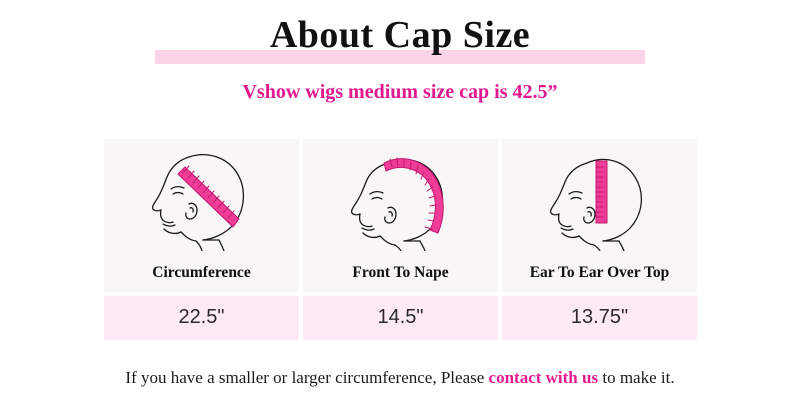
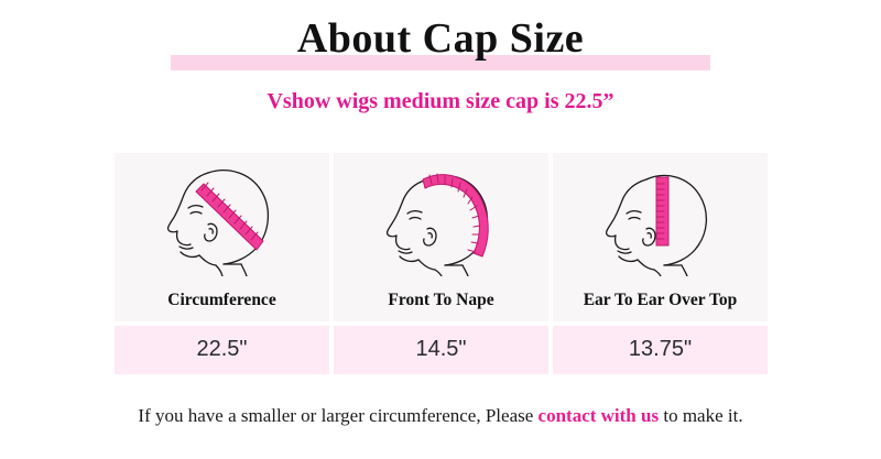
  About Cap Size
- Vshow wigs medium size cap is 42.5”
+ Vshow wigs medium size cap is 22.5”
  Circumference
  Front To Nape
  Ear To Ear Over Top
  22.5"
  14.5"
  13.75"
  If you have a smaller or larger circumference, Please contact with us to make it.
